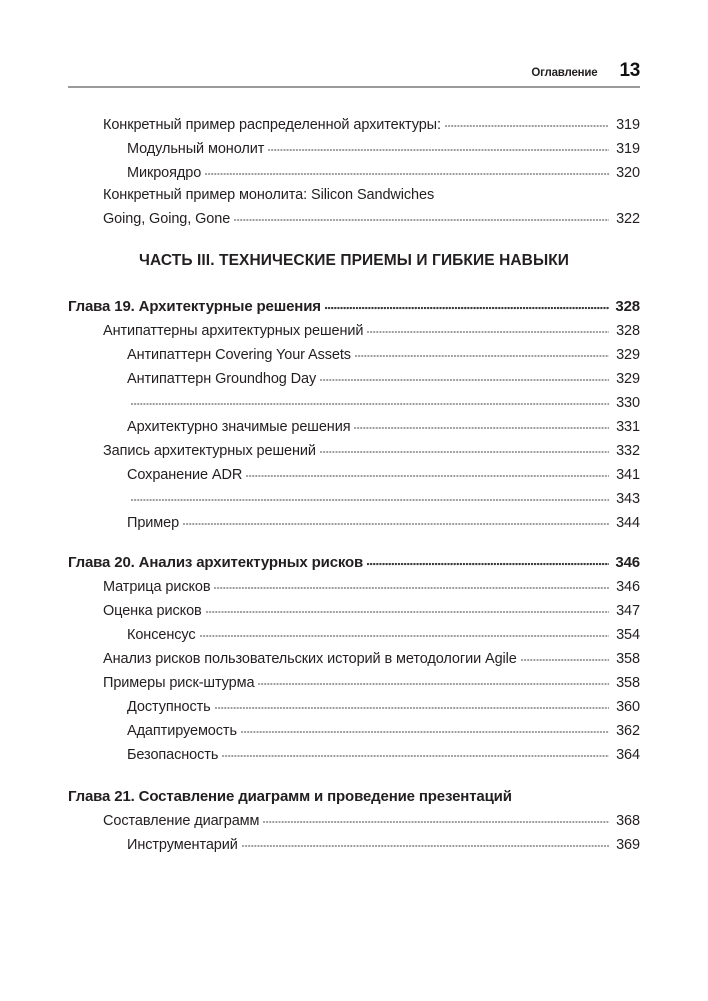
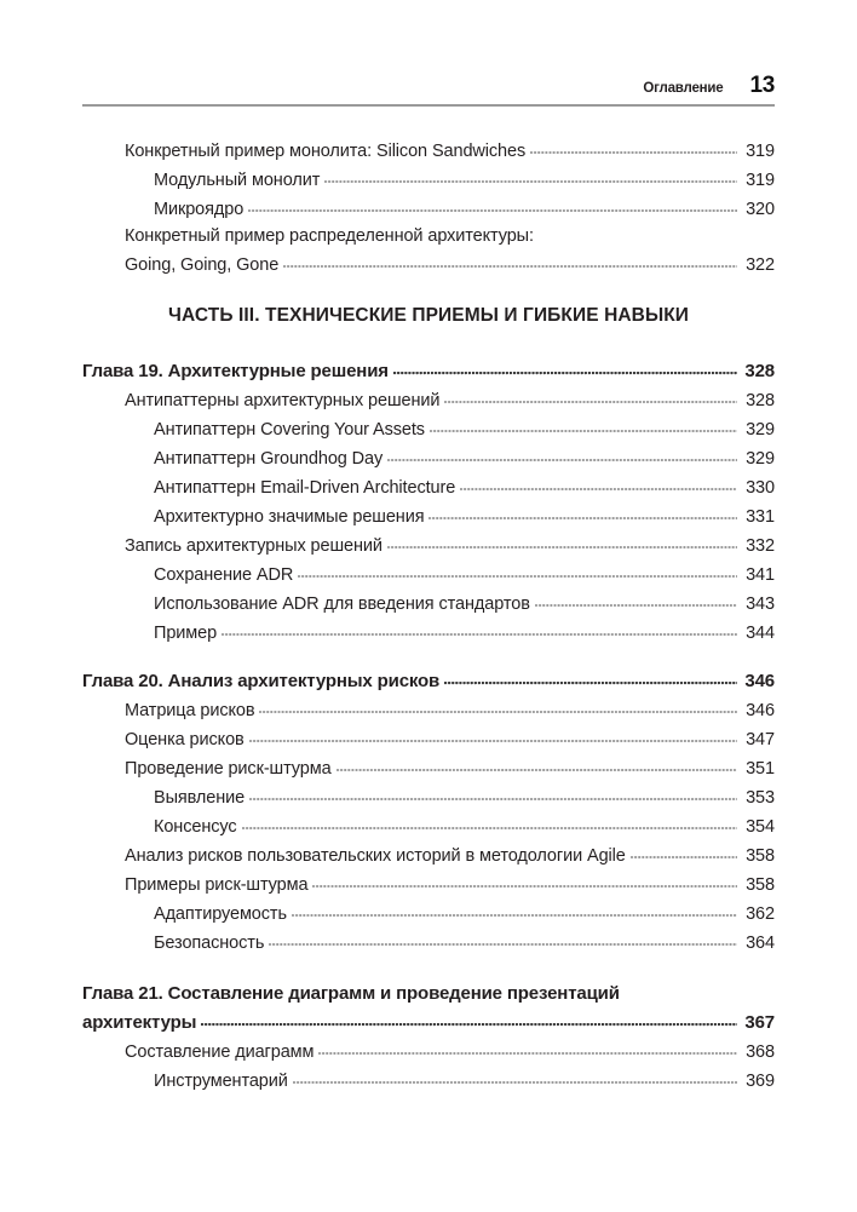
  Оглавление
  13
- Конкретный пример распределенной архитектуры:
+ Конкретный пример монолита: Silicon Sandwiches
  319
  Модульный монолит
  319
  Микроядро
  320
- Конкретный пример монолита: Silicon Sandwiches
+ Конкретный пример распределенной архитектуры:
  Going, Going, Gone
  322
  ЧАСТЬ III. ТЕХНИЧЕСКИЕ ПРИЕМЫ И ГИБКИЕ НАВЫКИ
  Глава 19. Архитектурные решения
  328
  Антипаттерны архитектурных решений
  328
  Антипаттерн Covering Your Assets
  329
  Антипаттерн Groundhog Day
  329
+ Антипаттерн Email-Driven Architecture
  330
  Архитектурно значимые решения
  331
  Запись архитектурных решений
  332
  Сохранение ADR
  341
+ Использование ADR для введения стандартов
  343
  Пример
  344
  Глава 20. Анализ архитектурных рисков
  346
  Матрица рисков
  346
  Оценка рисков
  347
+ Проведение риск-штурма
+ 351
+ Выявление
+ 353
  Консенсус
  354
  Анализ рисков пользовательских историй в методологии Agile
  358
  Примеры риск-штурма
  358
- Доступность
- 360
  Адаптируемость
  362
  Безопасность
  364
  Глава 21. Составление диаграмм и проведение презентаций
+ архитектуры
+ 367
  Составление диаграмм
  368
  Инструментарий
  369
